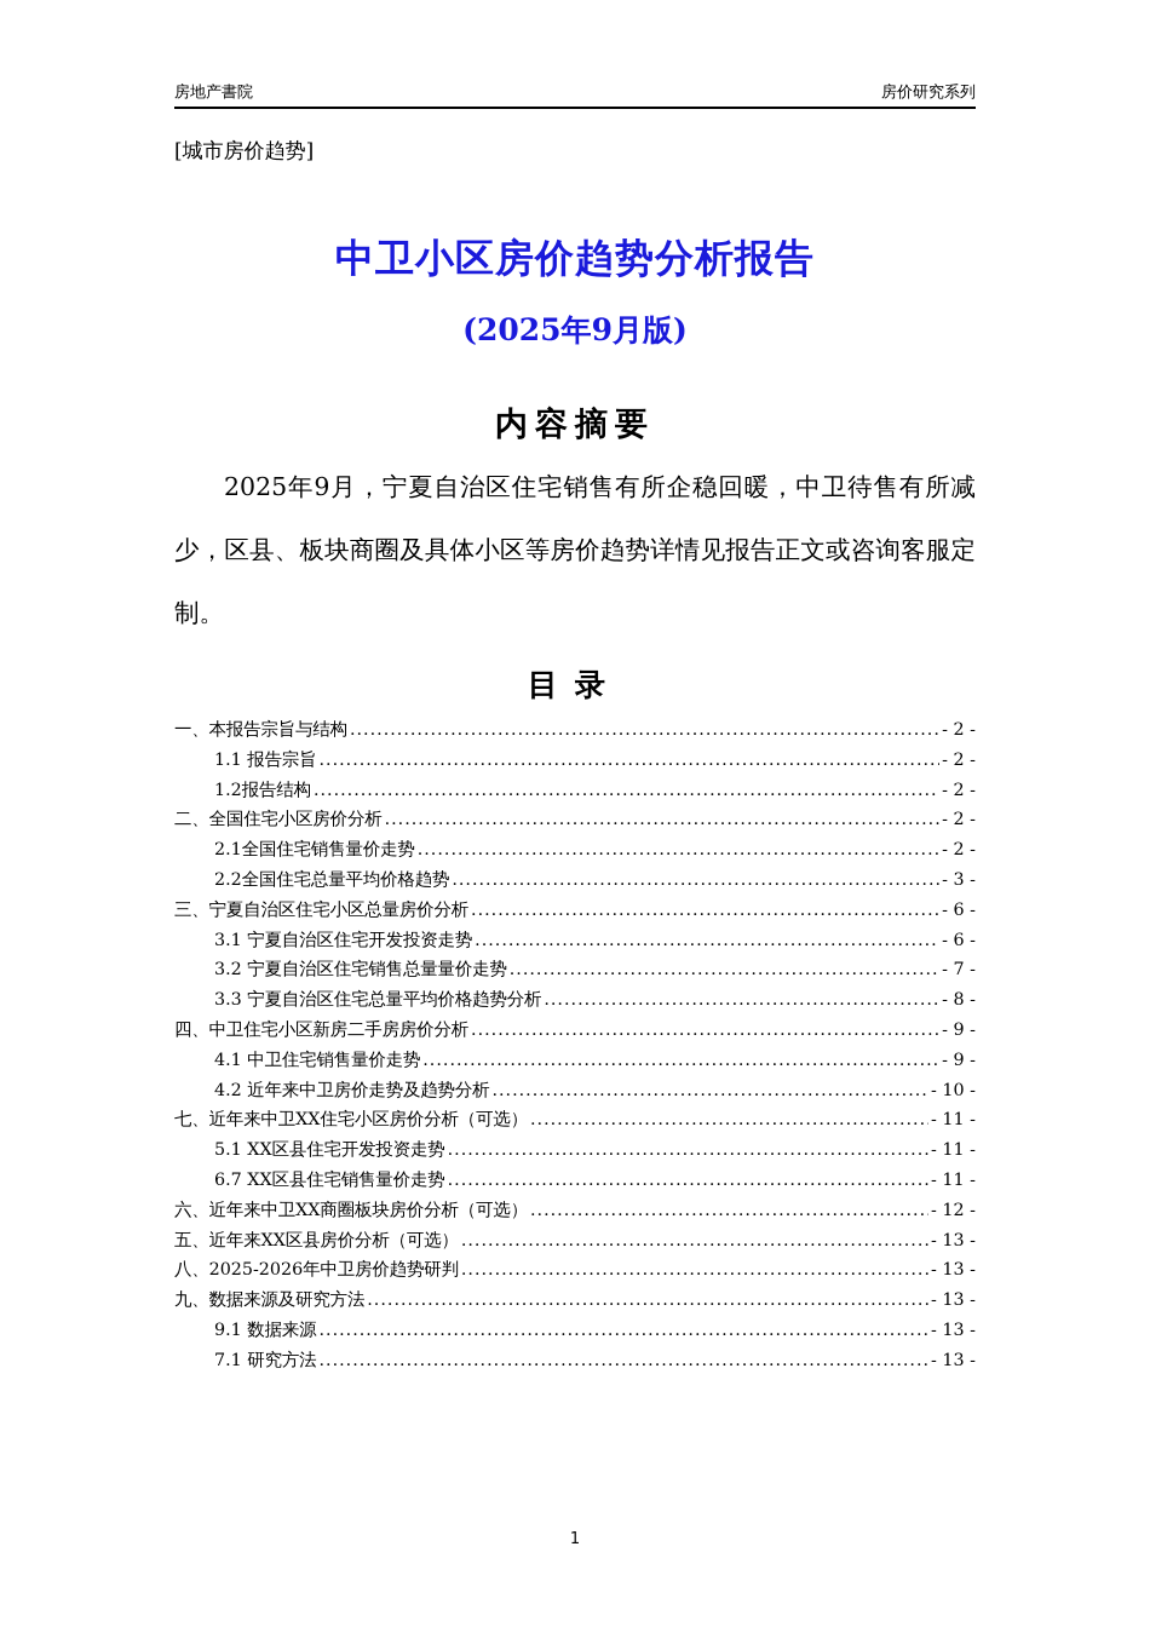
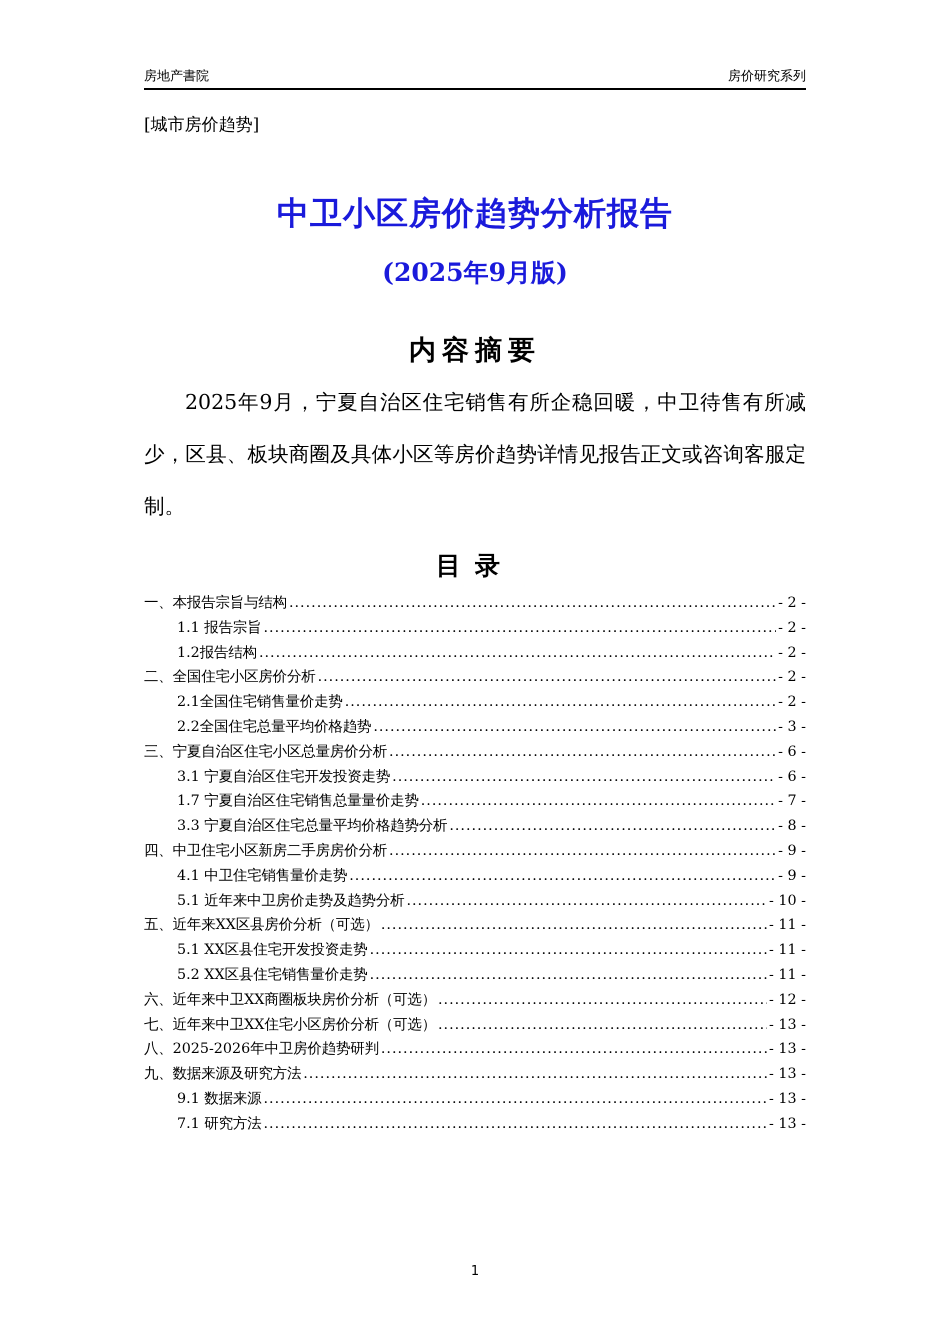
  房地产書院
  房价研究系列
  [城市房价趋势]
  中卫小区房价趋势分析报告
  (2025年9月版)
  内容摘要
  2025年9月，宁夏自治区住宅销售有所企稳回暖，中卫待售有所减少，区县、板块商圈及具体小区等房价趋势详情见报告正文或咨询客服定制。
  目录
  一、本报告宗旨与结构
  - 2 -
  1.1 报告宗旨
  - 2 -
  1.2报告结构
  - 2 -
  二、全国住宅小区房价分析
  - 2 -
  2.1全国住宅销售量价走势
  - 2 -
  2.2全国住宅总量平均价格趋势
  - 3 -
  三、宁夏自治区住宅小区总量房价分析
  - 6 -
  3.1 宁夏自治区住宅开发投资走势
  - 6 -
- 3.2 宁夏自治区住宅销售总量量价走势
+ 1.7 宁夏自治区住宅销售总量量价走势
  - 7 -
  3.3 宁夏自治区住宅总量平均价格趋势分析
  - 8 -
  四、中卫住宅小区新房二手房房价分析
  - 9 -
  4.1 中卫住宅销售量价走势
  - 9 -
- 4.2 近年来中卫房价走势及趋势分析
+ 5.1 近年来中卫房价走势及趋势分析
  - 10 -
- 七、近年来中卫XX住宅小区房价分析（可选）
+ 五、近年来XX区县房价分析（可选）
  - 11 -
  5.1 XX区县住宅开发投资走势
  - 11 -
- 6.7 XX区县住宅销售量价走势
+ 5.2 XX区县住宅销售量价走势
  - 11 -
  六、近年来中卫XX商圈板块房价分析（可选）
  - 12 -
- 五、近年来XX区县房价分析（可选）
+ 七、近年来中卫XX住宅小区房价分析（可选）
  - 13 -
  八、2025-2026年中卫房价趋势研判
  - 13 -
  九、数据来源及研究方法
  - 13 -
  9.1 数据来源
  - 13 -
  7.1 研究方法
  - 13 -
  1
